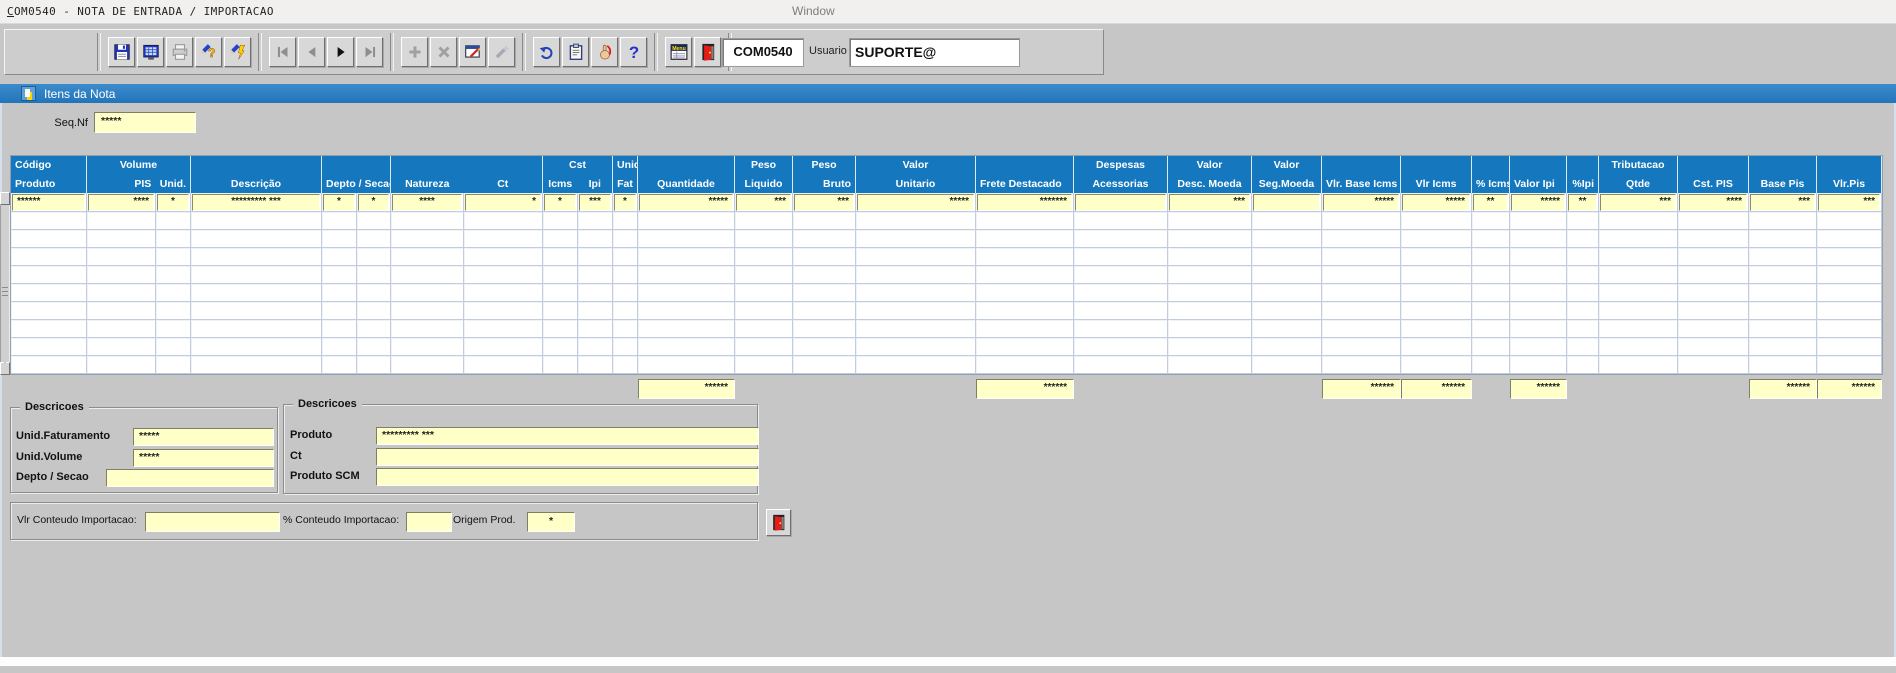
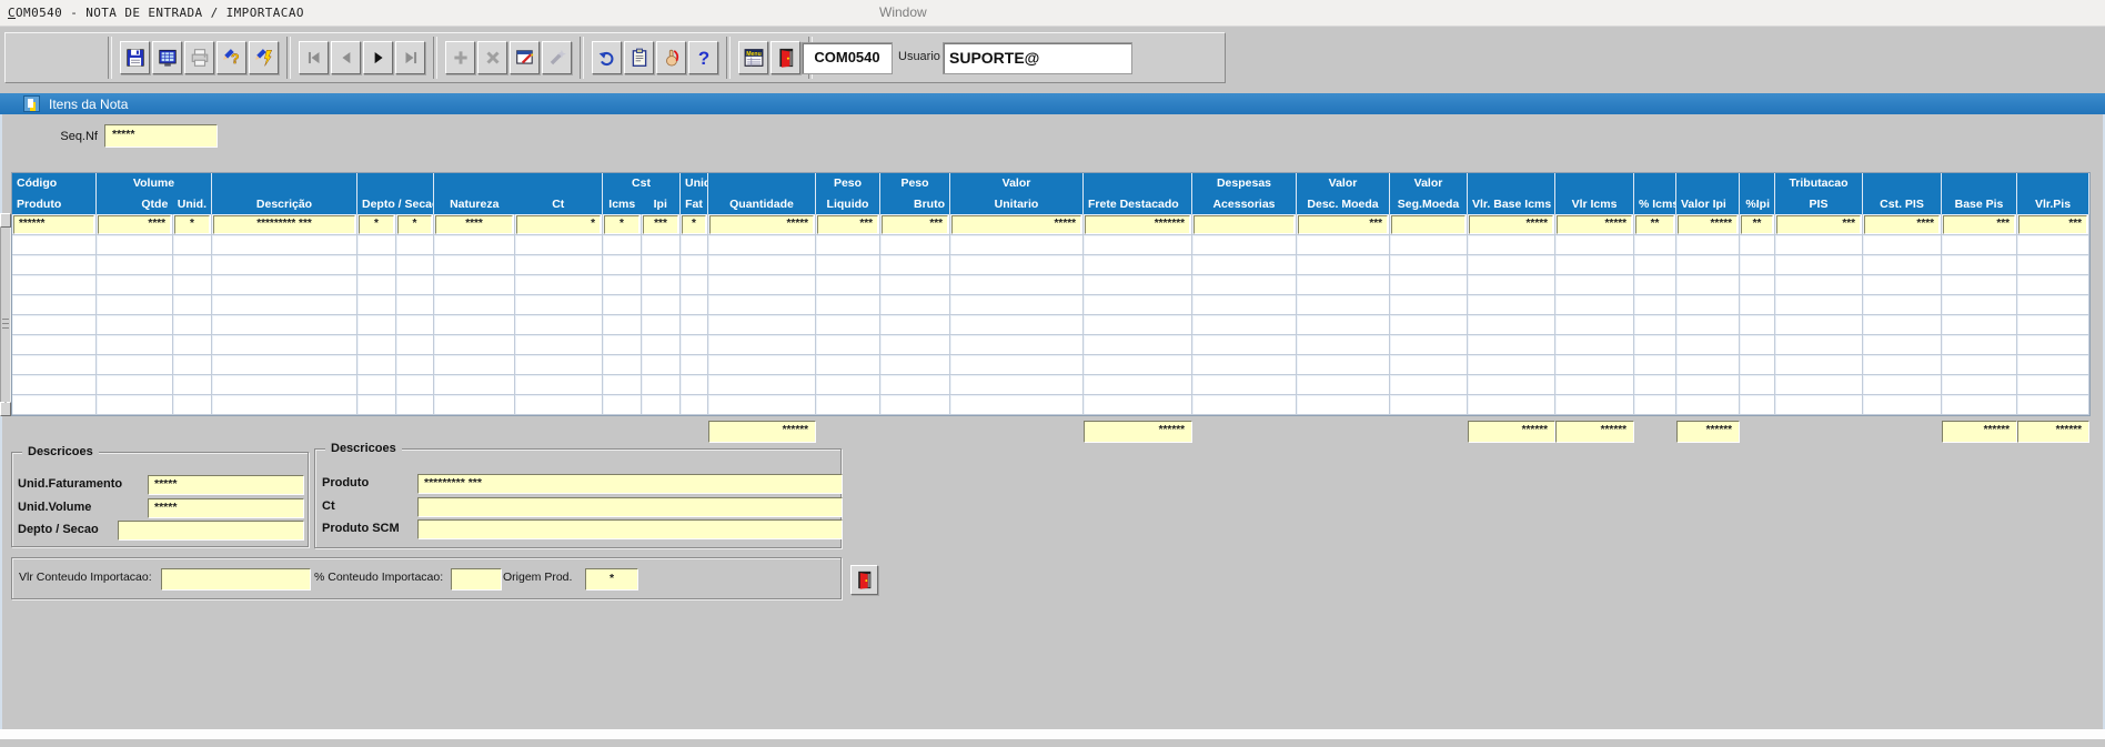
  COM0540 - NOTA DE ENTRADA / IMPORTACAO
  Window
  ?
  ?
  COM0540
  Usuario
  SUPORTE@
  Itens da Nota
  Seq.Nf
  *****
  Código
  Produto
  Volume
- PIS
+ Qtde
  Unid.
  Descrição
  Depto / Seca
  Natureza
  Ct
  Cst
  Icms
  Ipi
  Uni
  Fat
  Quantidade
  Peso
  Liquido
  Peso
  Bruto
  Valor
  Unitario
  Frete Destacado
  Despesas
  Acessorias
  Valor
  Desc. Moeda
  Valor
  Seg.Moeda
  Vlr. Base Icms
  Vlr Icms
  % Icm
  Valor Ipi
  %Ipi
  Tributacao
- Qtde
+ PIS
  Cst. PIS
  Base Pis
  Vlr.Pis
  ******
  ****
  *
  ********* ***
  *
  *
  ****
  *
  *
  ***
  *
  *****
  ***
  ***
  *****
  *******
  ***
  *****
  *****
  **
  *****
  **
  ***
  ****
  ***
  ***
  ******
  ******
  ******
  ******
  ******
  ******
  ******
  Descricoes
  Unid.Faturamento
  *****
  Unid.Volume
  *****
  Depto / Secao
  Descricoes
  Produto
  ********* ***
  Ct
  Produto SCM
  Vlr Conteudo Importacao:
  % Conteudo Importacao:
  Origem Prod.
  *
